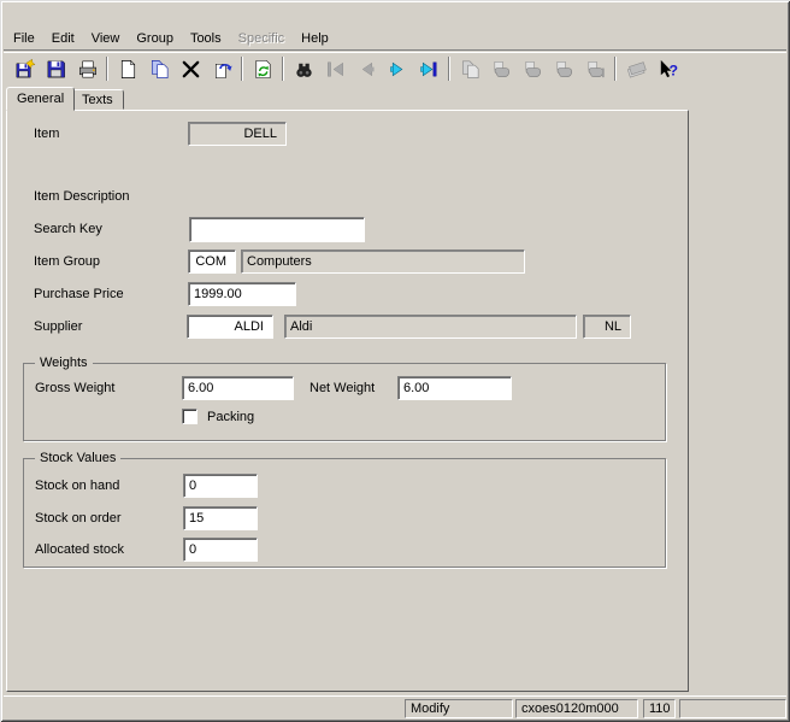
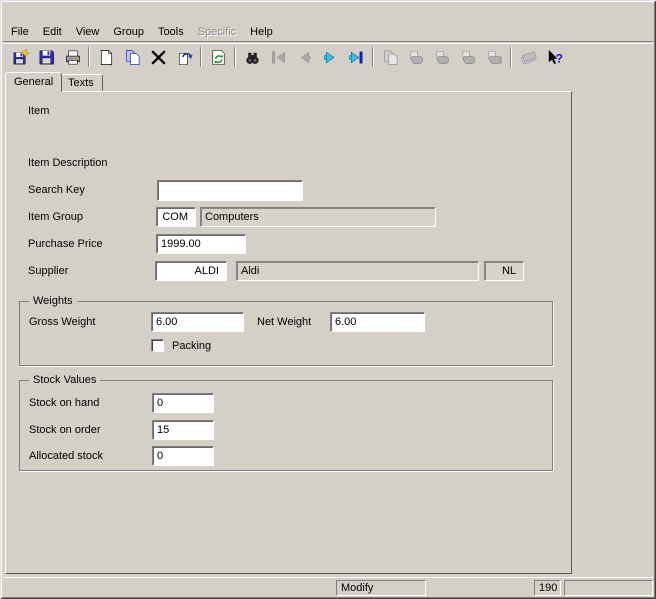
  File
  Edit
  View
  Group
  Tools
  Specific
  Help
  ?
  General
  Texts
  Item
- DELL
  Item Description
  Search Key
  Item Group
  COM
  Computers
  Purchase Price
  1999.00
  Supplier
  ALDI
  Aldi
  NL
  Weights
  Gross Weight
  6.00
  Net Weight
  6.00
  Packing
  Stock Values
  Stock on hand
  0
  Stock on order
  15
  Allocated stock
  0
  Modify
- cxoes0120m000
- 110
+ 190
